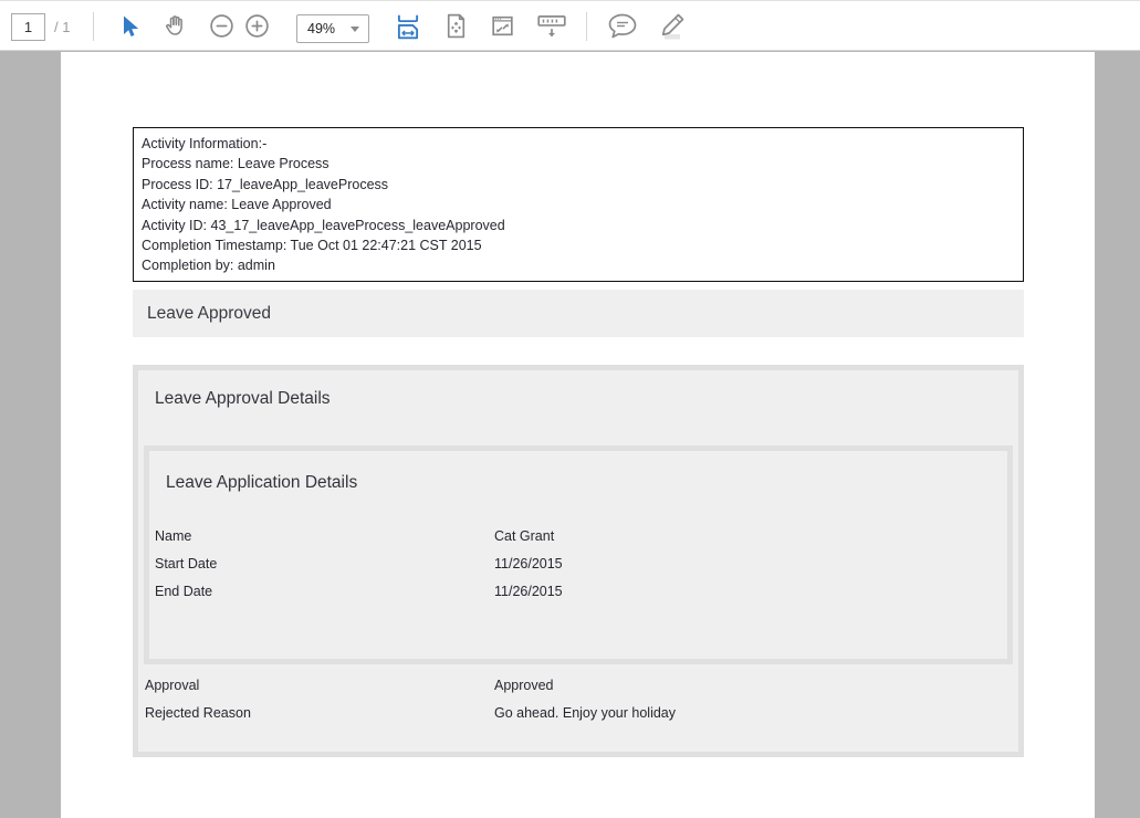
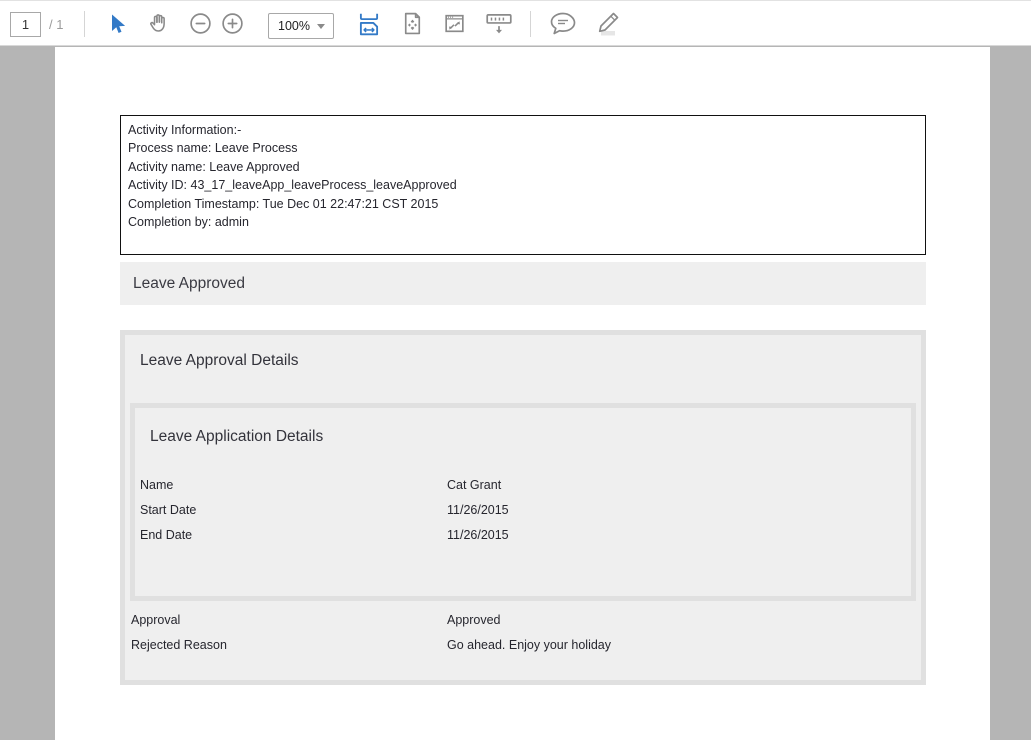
  1
  / 1
- 49%
+ 100%
  Activity Information:-
  Process name: Leave Process
- Process ID: 17_leaveApp_leaveProcess
  Activity name: Leave Approved
  Activity ID: 43_17_leaveApp_leaveProcess_leaveApproved
- Completion Timestamp: Tue Oct 01 22:47:21 CST 2015
+ Completion Timestamp: Tue Dec 01 22:47:21 CST 2015
  Completion by: admin
  Leave Approved
  Leave Approval Details
  Leave Application Details
  Name
  Cat Grant
  Start Date
  11/26/2015
  End Date
  11/26/2015
  Approval
  Approved
  Rejected Reason
  Go ahead. Enjoy your holiday
